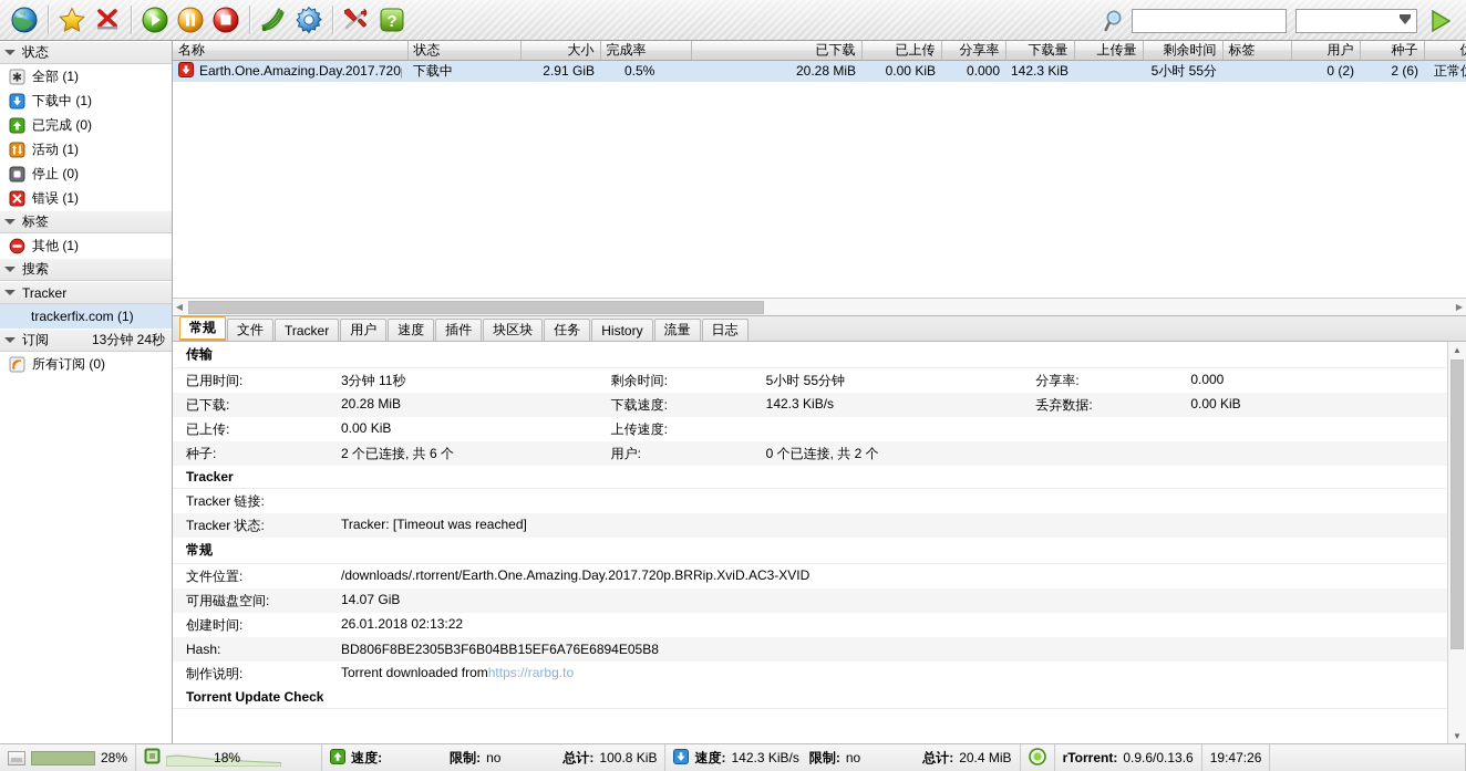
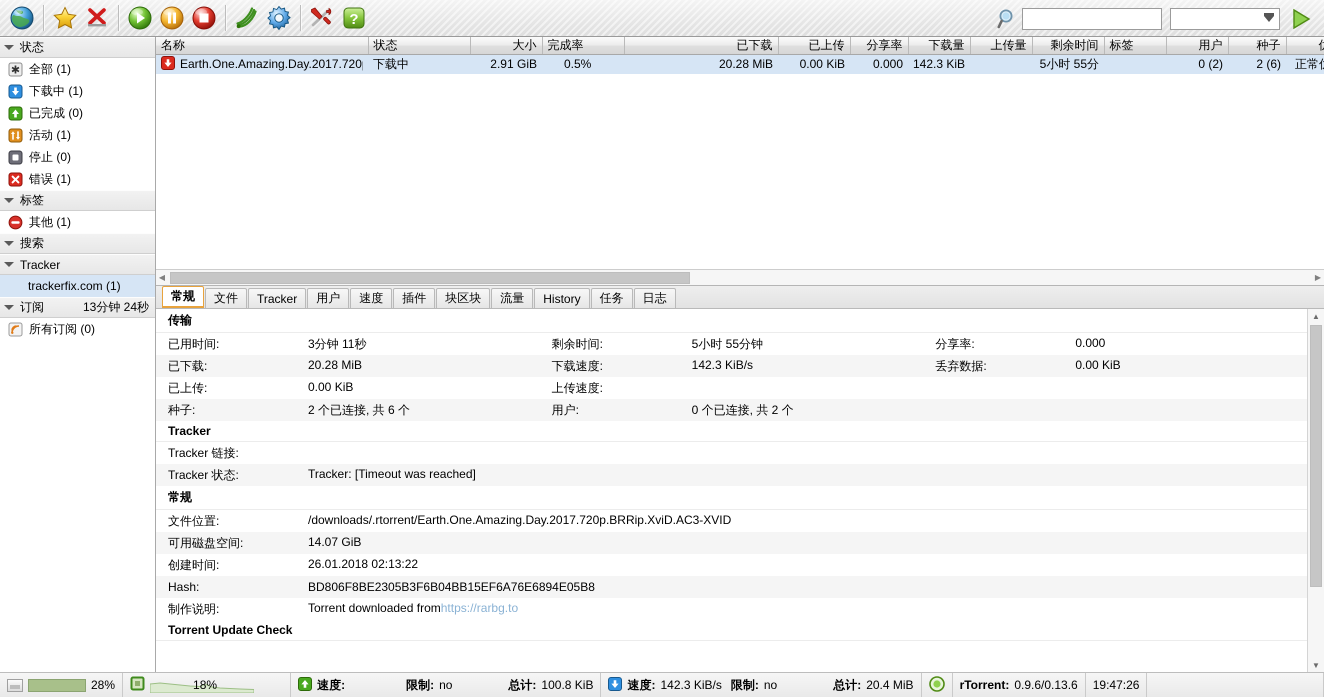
  ?
  状态
  ✱
  全部 (1)
  下载中 (1)
  已完成 (0)
  活动 (1)
  停止 (0)
  错误 (1)
  标签
  其他 (1)
  搜索
  Tracker
  trackerfix.com (1)
  订阅
  13分钟 24秒
  所有订阅 (0)
  名称	状态	大小	完成率	已下载	已上传	分享率	下载量	上传量	剩余时间	标签	用户	种子
  Earth.One.Amazing.Day.2017.720	下载中	2.91 GiB	0.5%	20.28 MiB	0.00 KiB	0.000	142.3 KiB		5小时 55分		0 (2)	2 (6)	正常
  ◀
  ▶
  常规
  文件
  Tracker
  用户
  速度
  插件
  块区块
- 任务
+ 流量
  History
- 流量
+ 任务
  日志
  传输
  已用时间:
  3分钟 11秒
  剩余时间:
  5小时 55分钟
  分享率:
  0.000
  已下载:
  20.28 MiB
  下载速度:
  142.3 KiB/s
  丢弃数据:
  0.00 KiB
  已上传:
  0.00 KiB
  上传速度:
  种子:
  2 个已连接, 共 6 个
  用户:
  0 个已连接, 共 2 个
  Tracker
  Tracker 链接:
  Tracker 状态:
  Tracker: [Timeout was reached]
  常规
  文件位置:
  /downloads/.rtorrent/Earth.One.Amazing.Day.2017.720p.BRRip.XviD.AC3-XVID
  可用磁盘空间:
  14.07 GiB
  创建时间:
  26.01.2018 02:13:22
  Hash:
  BD806F8BE2305B3F6B04BB15EF6A76E6894E05B8
  制作说明:
  Torrent downloaded from
  https://rarbg.to
  Torrent Update Check
  ▲
  ▼
  28%
  18%
  速度:
  限制:
  no
  总计:
  100.8 KiB
  速度:
  142.3 KiB/s
  限制:
  no
  总计:
  20.4 MiB
  rTorrent:
  0.9.6/0.13.6
  19:47:26
